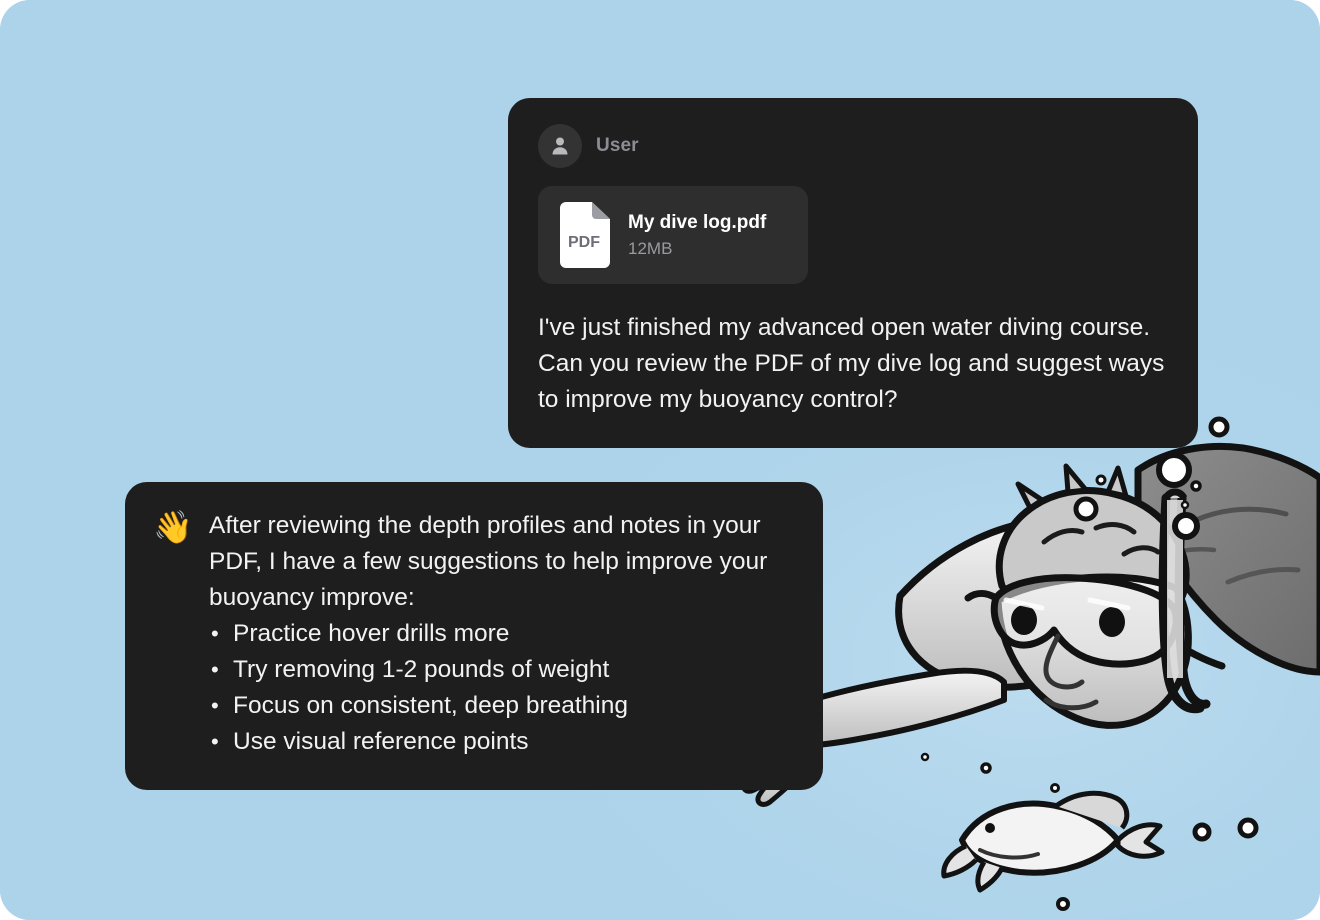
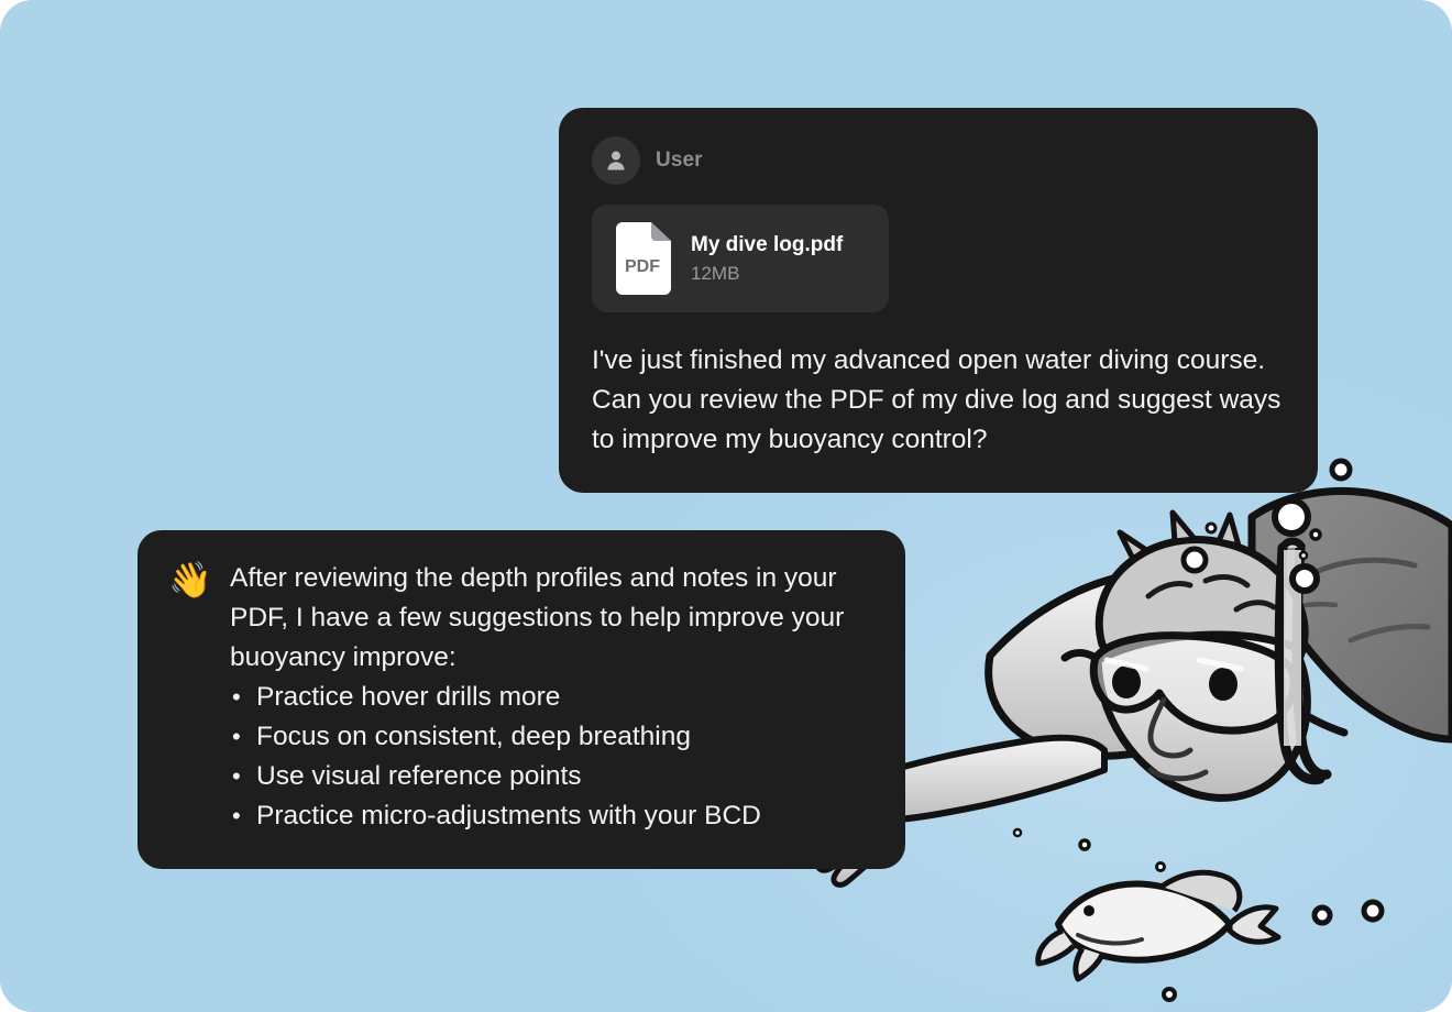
  User
  PDF
  My dive log.pdf
  12MB
  I've just finished my advanced open water diving course. Can you review the PDF of my dive log and suggest ways to improve my buoyancy control?
  👋
  After reviewing the depth profiles and notes in your PDF, I have a few suggestions to help improve your buoyancy improve:
  Practice hover drills more
- Try removing 1-2 pounds of weight
  Focus on consistent, deep breathing
  Use visual reference points
+ Practice micro-adjustments with your BCD
